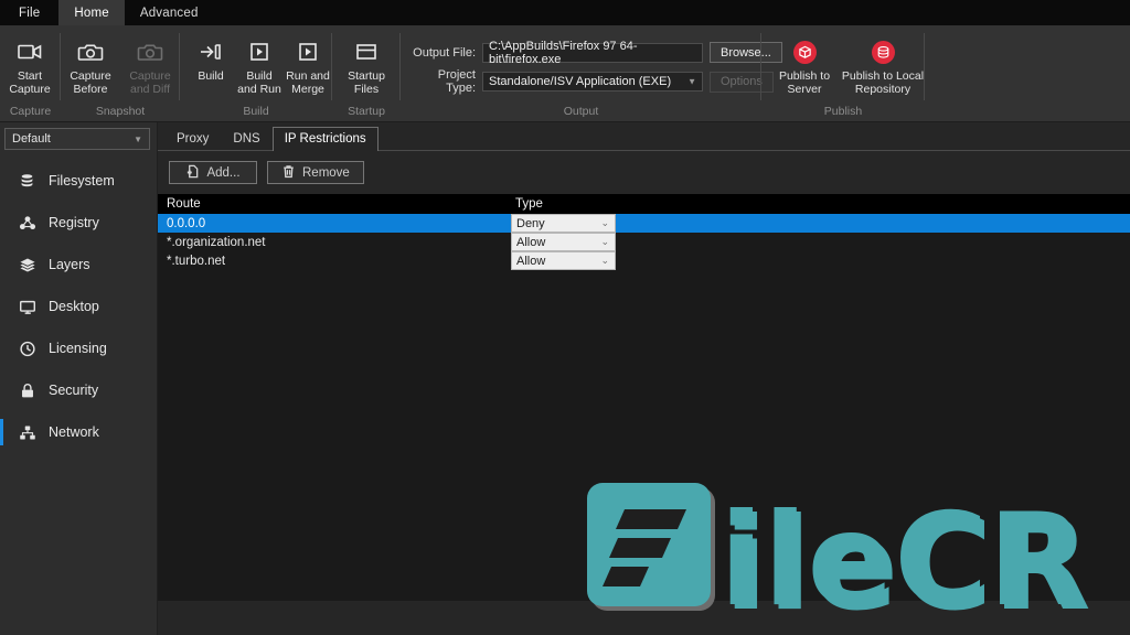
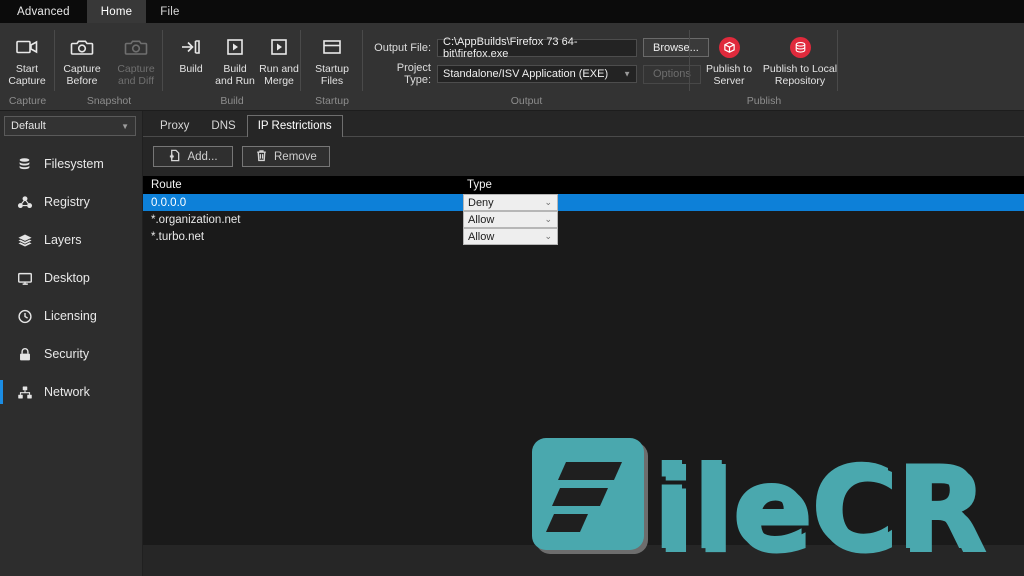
- File
+ Advanced
  Home
- Advanced
+ File
  Start
  Capture
  Capture
  Capture
  Before
  Capture
  and Diff
  Snapshot
  Build
  Build
  and Run
  Run and
  Merge
  Build
  Startup
  Files
  Startup
  Output File:
- C:\AppBuilds\Firefox 97 64-bit\firefox.exe
+ C:\AppBuilds\Firefox 73 64-bit\firefox.exe
  Browse...
  Project Type:
  Standalone/ISV Application (EXE)
  ▼
  Option
  Output
  Publish to
  Server
  Publish to Local
  Repository
  Publish
  Default
  ▼
  Filesystem
  Registry
  Layers
  Desktop
  Licensing
  Security
  Network
  Proxy
  DNS
  IP Restrictions
  Add...
  Remove
  Route
  Type
  0.0.0.0
  Deny
  ⌄
  *.organization.net
  Allow
  ⌄
  *.turbo.net
  Allow
  ⌄
  ileCR
